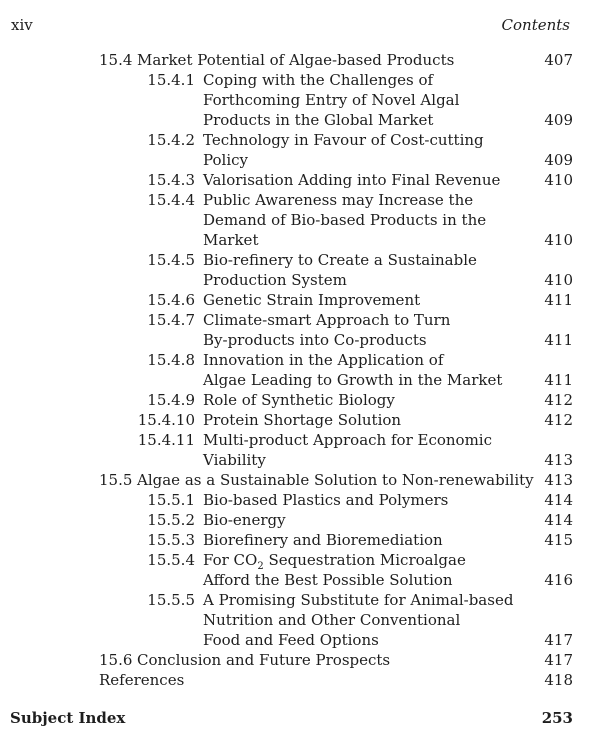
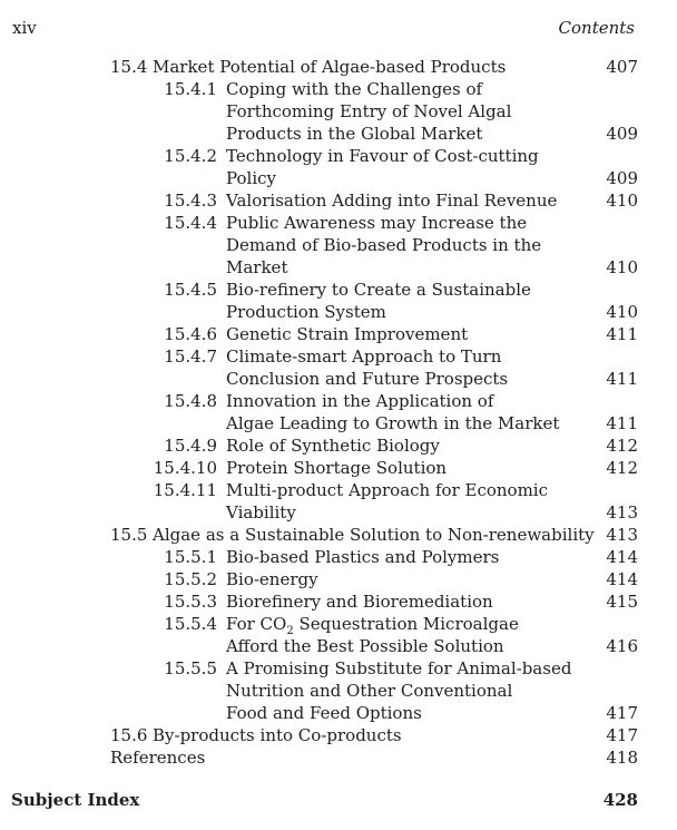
  xiv
  Contents
  15.4
  Market Potential of Algae-based Products
  407
  15.4.1
  Coping with the Challenges of
  Forthcoming Entry of Novel Algal
  Products in the Global Market
  409
  15.4.2
  Technology in Favour of Cost-cutting
  Policy
  409
  15.4.3
  Valorisation Adding into Final Revenue
  410
  15.4.4
  Public Awareness may Increase the
  Demand of Bio-based Products in the
  Market
  410
  15.4.5
  Bio-refinery to Create a Sustainable
  Production System
  410
  15.4.6
  Genetic Strain Improvement
  411
  15.4.7
  Climate-smart Approach to Turn
- By-products into Co-products
+ Conclusion and Future Prospects
  411
  15.4.8
  Innovation in the Application of
  Algae Leading to Growth in the Market
  411
  15.4.9
  Role of Synthetic Biology
  412
  15.4.10
  Protein Shortage Solution
  412
  15.4.11
  Multi-product Approach for Economic
  Viability
  413
  15.5
  Algae as a Sustainable Solution to Non-renewability
  413
  15.5.1
  Bio-based Plastics and Polymers
  414
  15.5.2
  Bio-energy
  414
  15.5.3
  Biorefinery and Bioremediation
  415
  15.5.4
  For CO2 Sequestration Microalgae
  Afford the Best Possible Solution
  416
  15.5.5
  A Promising Substitute for Animal-based
  Nutrition and Other Conventional
  Food and Feed Options
  417
  15.6
- Conclusion and Future Prospects
+ By-products into Co-products
  417
  References
  418
  Subject Index
- 253
+ 428
